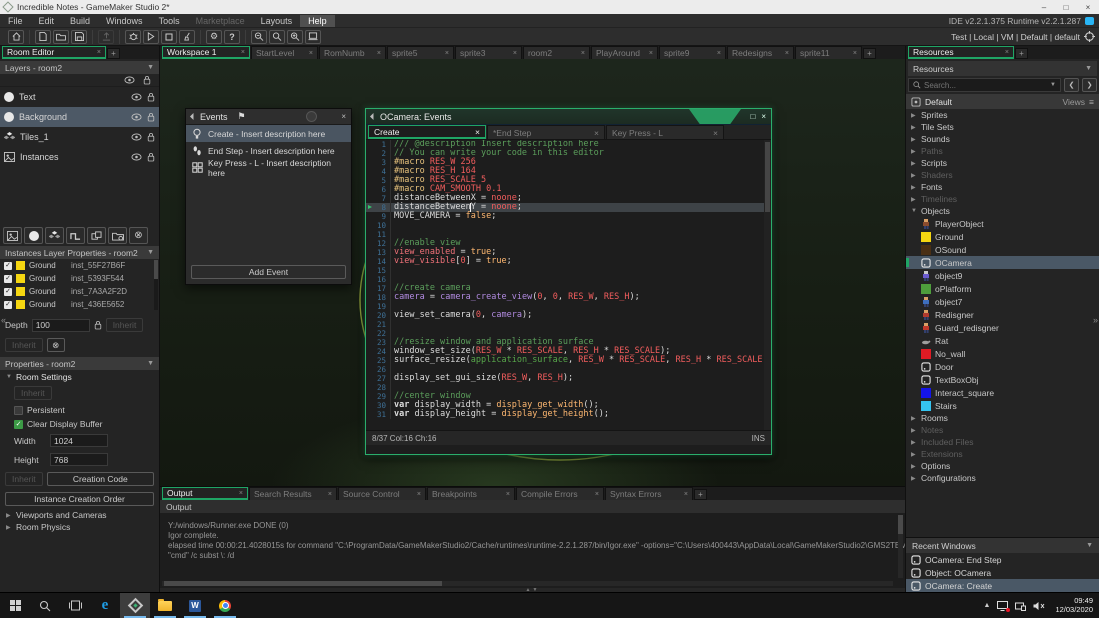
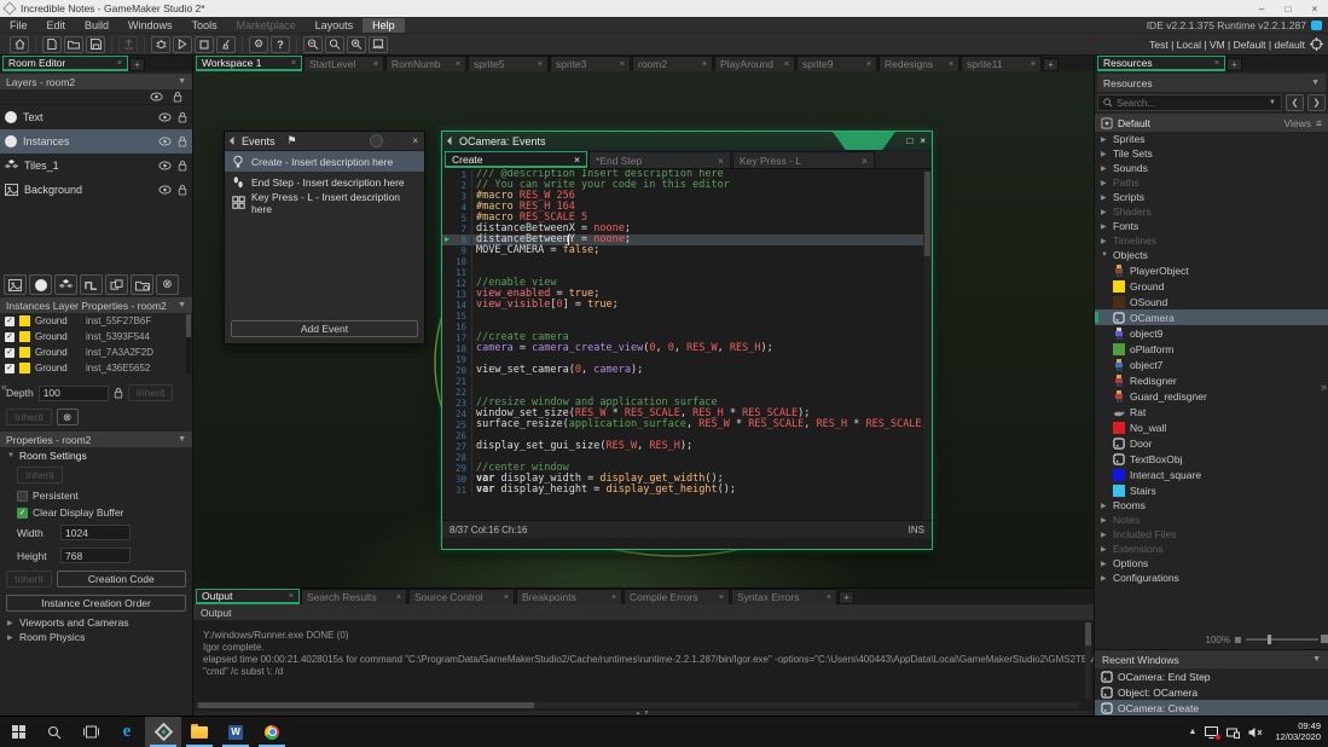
  Incredible Notes - GameMaker Studio 2*
  –
  □
  ×
  File
  Edit
  Build
  Windows
  Tools
  Marketplace
  Layouts
  Help
  IDE v2.2.1.375 Runtime v2.2.1.287
  ⚙
  ?
  Test | Local | VM | Default | default
  Room Editor
  +
  Layers - room2
  Text
- Background
+ Instances
  Tiles_1
- Instances
+ Background
  ⊗
  Instances Layer Properties - room2
  Ground
  inst_55F27B6F
  Ground
  inst_5393F544
  Ground
  inst_7A3A2F2D
  Ground
  inst_436E5652
  Depth
  100
  Inherit
  Inherit
  ⊗
  Properties - room2
  Room Settings
  Inherit
  Persistent
  Clear Display Buffer
  Width
  1024
  Height
  768
  Inherit
  Creation Code
  Instance Creation Order
  Viewports and Cameras
  Room Physics
  Workspace 1
  StartLevel
  RomNumb
  sprite5
  sprite3
  room2
  PlayAround
  sprite9
  Redesigns
  sprite11
  +
  Events
  ⚑
  ×
  Create - Insert description here
  End Step - Insert description here
  Key Press - L - Insert description here
  Add Event
  OCamera: Events
  □
  ×
  Create
  ×
  *End Step
  ×
  Key Press - L
  ×
  1
  /// @description Insert description here
  2
  // You can write your code in this editor
  3
  #macro RES_W 256
  4
  #macro RES_H 164
  5
  #macro RES_SCALE 5
- 6
- #macro CAM_SMOOTH 0.1
  7
  distanceBetweenX = noone;
  8
  distanceBetweenY = noone;
  9
  MOVE_CAMERA = false;
  10
  11
  12
  //enable view
  13
  view_enabled = true;
  14
  view_visible[0] = true;
  15
  16
  17
  //create camera
  18
  camera = camera_create_view(0, 0, RES_W, RES_H);
  19
  20
  view_set_camera(0, camera);
  21
  22
  23
  //resize window and application surface
  24
  window_set_size(RES_W * RES_SCALE, RES_H * RES_SCALE);
  25
  surface_resize(application_surface, RES_W * RES_SCALE, RES_H * RES_SCALE
  26
  27
  display_set_gui_size(RES_W, RES_H);
  28
  29
  //center window
  30
  var display_width = display_get_width();
  31
  var display_height = display_get_height();
  8/37 Col:16 Ch:16
  INS
  Output
  Search Results
  Source Control
  Breakpoints
  Compile Errors
  Syntax Errors
  +
  Output
  Y:/windows/Runner.exe DONE (0)
  Igor complete.
  elapsed time 00:00:21.4028015s for command "C:\ProgramData/GameMakerStudio2/Cache/runtimes\runtime-2.2.1.287/bin/Igor.exe" -options="C:\Users\400443\AppData\Local\GameMakerStudio2\GMS2TM
  "cmd" /c subst \: /d
  Resources
  +
  Resources
  Search...
  Default
  Views
  ≡
  Sprites
  Tile Sets
  Sounds
  Paths
  Scripts
  Shaders
  Fonts
  Timelines
  Objects
  PlayerObject
  Ground
  OSound
  OCamera
  object9
  oPlatform
  object7
  Redisgner
  Guard_redisgner
  Rat
  No_wall
  Door
  TextBoxObj
  Interact_square
  Stairs
  Rooms
  Notes
  Included Files
  Extensions
  Options
  Configurations
+ 100%
  Recent Windows
  OCamera: End Step
  Object: OCamera
  OCamera: Create
  «
  »
  e
  W
  09:49
  12/03/2020
